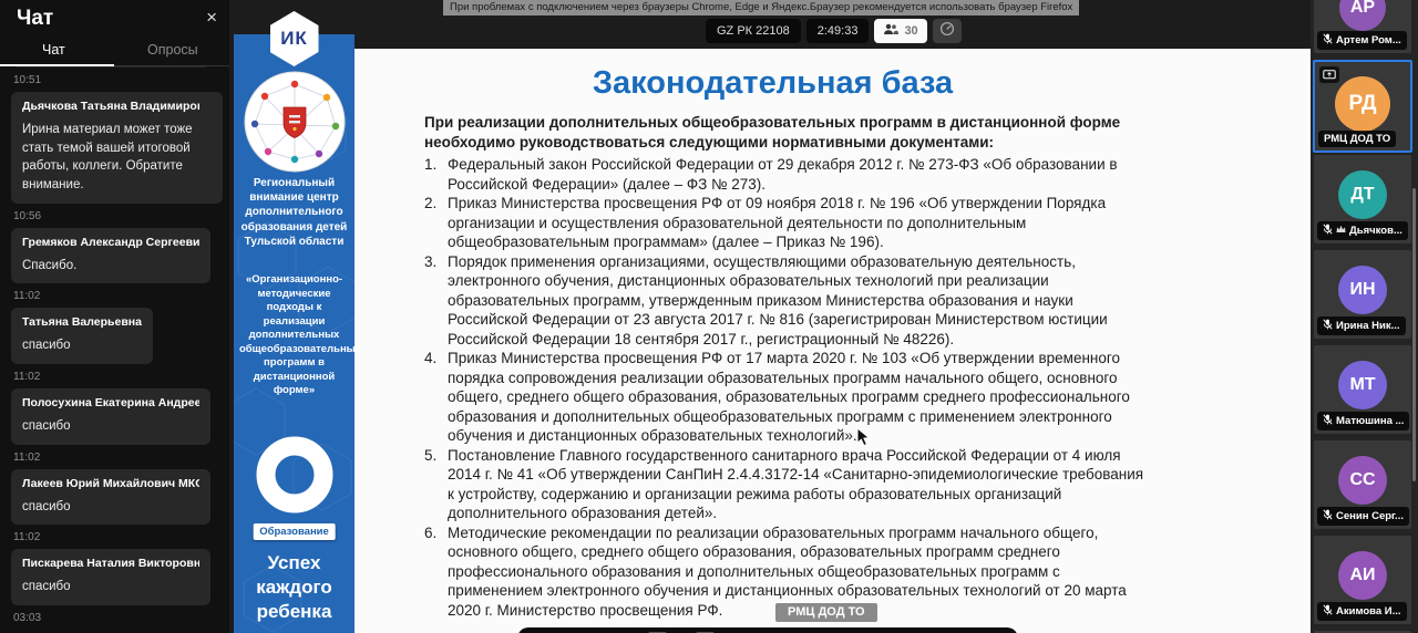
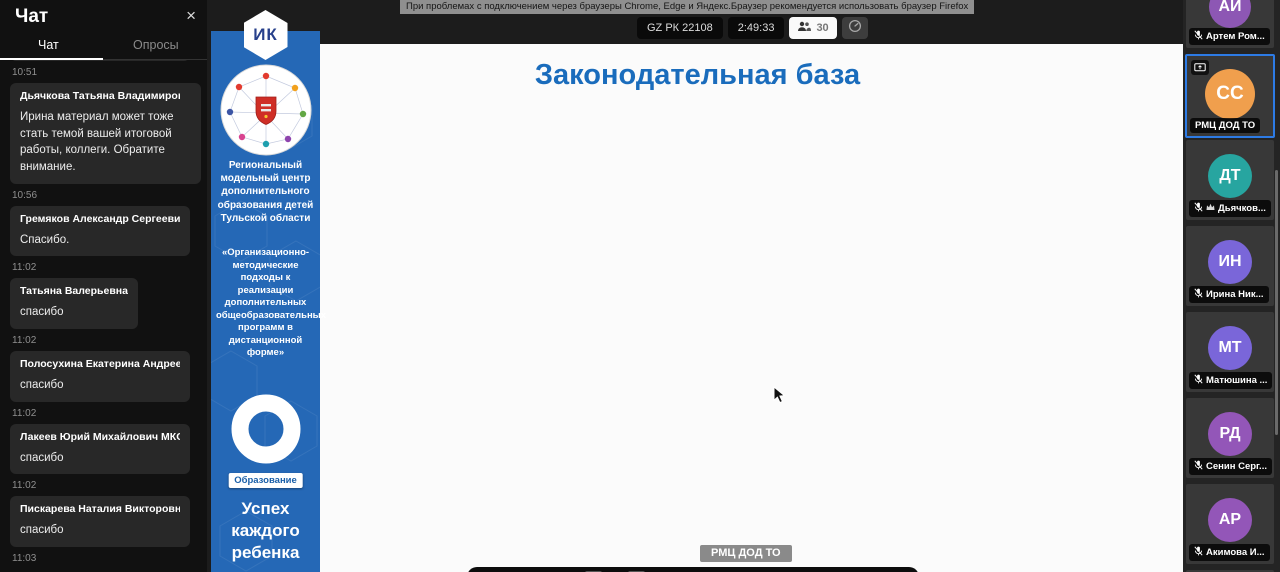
  Чат
  ×
  Чат
  Опросы
  10:51
  Дьячкова Татьяна Владимиро
  Ирина материал может тоже стать темой вашей итоговой работы, коллеги. Обратите внимание.
  10:56
  Гремяков Александр Сергееви
  Спасибо.
  11:02
  Татьяна Валерьевна
  спасибо
  11:02
  Полосухина Екатерина Андрее
  спасибо
  11:02
  спасибо
  11:02
  Пискарева Наталия Викторовн
  спасибо
- 03:03
+ 11:03
  При проблемах с подключением через браузеры Chrome, Edge и Яндекс.Браузер рекомендуется использовать браузер Firefox
  GZ РК 22108
  2:49:33
  30
  ИК
- Региональный внимание центр дополнительного образования детей Тульской области
+ Региональный модельный центр дополнительного образования детей Тульской области
  «Организационно-методические подходы к реализации дополнительных общеобразовательны программ в дистанционной форме»
  Образование
  Успех каждого ребенка
  Законодательная база
- При реализации дополнительных общеобразовательных программ в дистанционной форме необходимо руководствоваться следующими нормативными документами:
- 1.
- Федеральный закон Российской Федерации от 29 декабря 2012 г. № 273-ФЗ «Об образовании в Российской Федерации» (далее – ФЗ № 273).
- 2.
- Приказ Министерства просвещения РФ от 09 ноября 2018 г. № 196 «Об утверждении Порядка организации и осуществления образовательной деятельности по дополнительным общеобразовательным программам» (далее – Приказ № 196).
- 3.
- Порядок применения организациями, осуществляющими образовательную деятельность, электронного обучения, дистанционных образовательных технологий при реализации образовательных программ, утвержденным приказом Министерства образования и науки Российской Федерации от 23 августа 2017 г. № 816 (зарегистрирован Министерством юстиции Российской Федерации 18 сентября 2017 г., регистрационный № 48226).
- 4.
- Приказ Министерства просвещения РФ от 17 марта 2020 г. № 103 «Об утверждении временного порядка сопровождения реализации образовательных программ начального общего, основного общего, среднего общего образования, образовательных программ среднего профессионального образования и дополнительных общеобразовательных программ с применением электронного обучения и дистанционных образовательных технологий».
- 5.
- Постановление Главного государственного санитарного врача Российской Федерации от 4 июля 2014 г. № 41 «Об утверждении СанПиН 2.4.4.3172-14 «Санитарно-эпидемиологические требования к устройству, содержанию и организации режима работы образовательных организаций дополнительного образования детей».
- 6.
- Методические рекомендации по реализации образовательных программ начального общего, основного общего, среднего общего образования, образовательных программ среднего профессионального образования и дополнительных общеобразовательных программ с применением электронного обучения и дистанционных образовательных технологий от 20 марта 2020 г. Министерство просвещения РФ.
  РМЦ ДОД ТО
- АР
+ АИ
  Артем Ром...
- РД
+ СС
  РМЦ ДОД ТО
  ДТ
  Дьячков...
  ИН
  Ирина Ник...
  МТ
  Матюшина ...
- СС
+ РД
  Сенин Серг...
- АИ
+ АР
  Акимова И...
